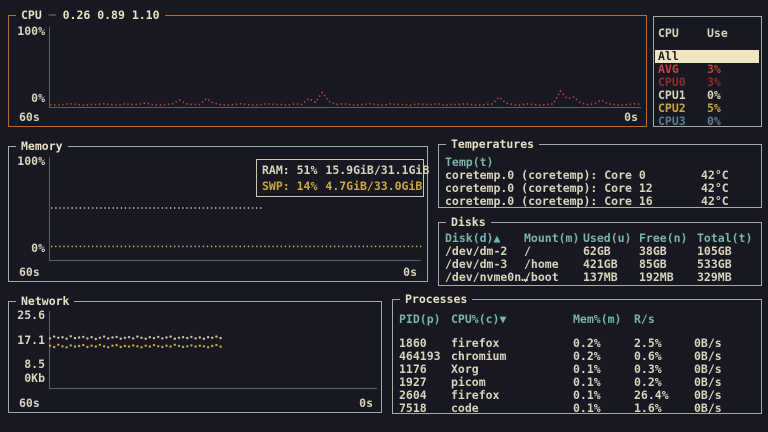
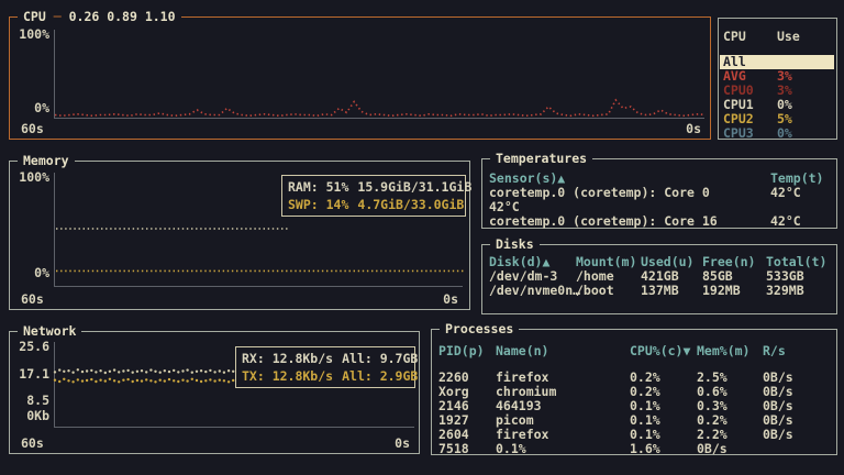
  CPU ─ 0.26 0.89 1.10
  100%
  0%
  60s
  0s
  CPU
  Use
  All
  AVG
  3%
  CPU0
  3%
  CPU1
  0%
  CPU2
  5%
  CPU3
  0%
  Memory
  100%
  0%
  RAM: 51%
  15.9GiB/31.1GiB
  SWP: 14%
  4.7GiB/33.0GiB
  60s
  0s
  Temperatures
+ Sensor(s)▲
  Temp(t)
  coretemp.0 (coretemp): Core 0
  42°C
- coretemp.0 (coretemp): Core 12
  42°C
  coretemp.0 (coretemp): Core 16
  42°C
  Disks
  Disk(d)▲
  Mount(m)
  Used(u)
  Free(n)
  Total(t)
- /dev/dm-2
- /
- 62GB
- 38GB
- 105GB
  /dev/dm-3
  /home
  421GB
  85GB
  533GB
  /dev/nvme0n
  /boot
  137MB
  192MB
  329MB
  Network
  25.6
  17.1
  8.5
  0Kb
+ RX: 12.8Kb/s
+ All: 9.7GB
+ TX: 12.8Kb/s
+ All: 2.9GB
  60s
  0s
  Processes
  PID(p)
+ Name(n)
  CPU%(c)▼
  Mem%(m)
  R/s
- 1860
+ 2260
  firefox
  0.2%
  2.5%
  0B/s
- 464193
+ Xorg
  chromium
  0.2%
  0.6%
  0B/s
- 1176
+ 2146
- Xorg
+ 464193
  0.1%
  0.3%
  0B/s
  1927
  picom
  0.1%
  0.2%
  0B/s
  2604
  firefox
  0.1%
- 26.4%
+ 2.2%
  0B/s
  7518
- code
  0.1%
  1.6%
  0B/s
